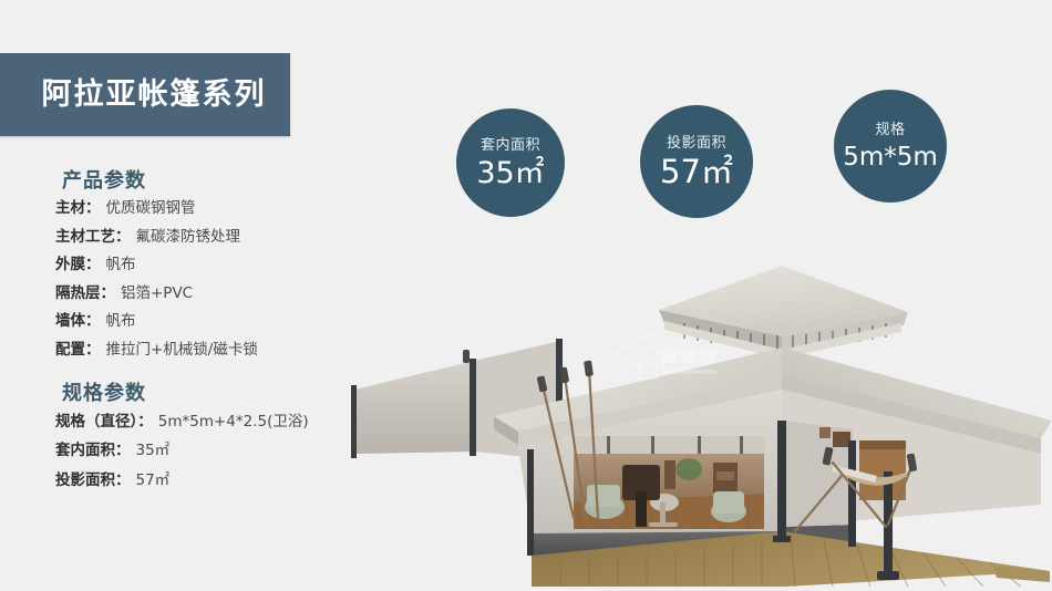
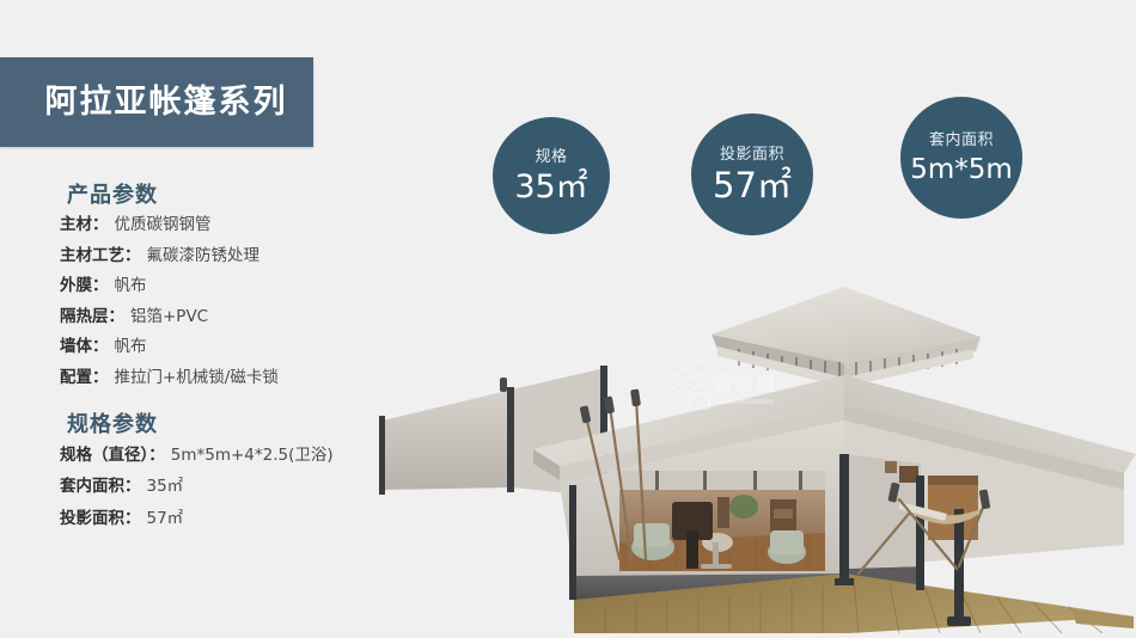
  阿拉亚帐篷系列
  产品参数
  主材：
  优质碳钢钢管
  主材工艺：
  氟碳漆防锈处理
  外膜：
  帆布
  隔热层：
  铝箔+PVC
  墙体：
  帆布
  配置：
  推拉门+机械锁/磁卡锁
  规格参数
  规格（直径）：
  5m*5m+4*2.5(卫浴)
  套内面积：
  35㎡
  投影面积：
  57㎡
- 套内面积
+ 规格
  35㎡
  投影面积
  57㎡
- 规格
+ 套内面积
  5m*5m
